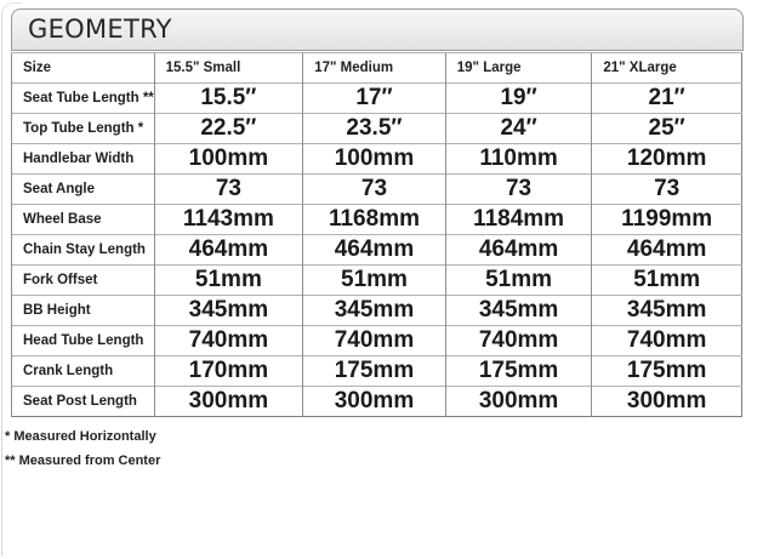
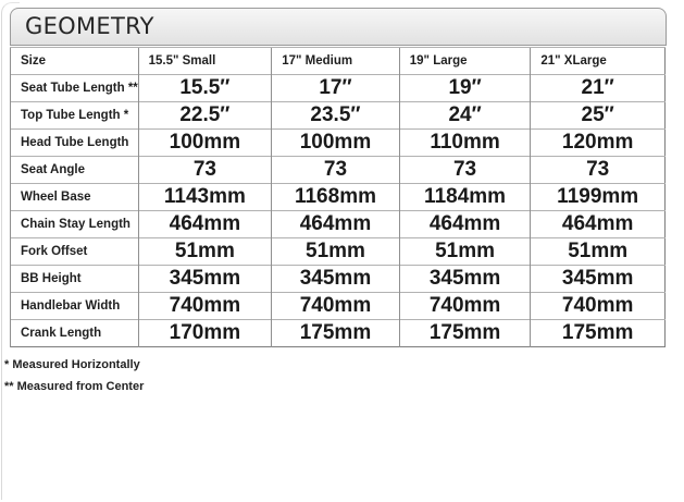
  GEOMETRY
  Size	15.5" Small	17" Medium	19" Large	21" XLarge
  Seat Tube Length **	15.5″	17″	19″	21″
  Top Tube Length *	22.5″	23.5″	24″	25″
- Handlebar Width	100mm	100mm	110mm	120mm
+ Head Tube Length	100mm	100mm	110mm	120mm
  Seat Angle	73	73	73	73
  Wheel Base	1143mm	1168mm	1184mm	1199mm
  Chain Stay Length	464mm	464mm	464mm	464mm
  Fork Offset	51mm	51mm	51mm	51mm
  BB Height	345mm	345mm	345mm	345mm
- Head Tube Length	740mm	740mm	740mm	740mm
+ Handlebar Width	740mm	740mm	740mm	740mm
  Crank Length	170mm	175mm	175mm	175mm
- Seat Post Length	300mm	300mm	300mm	300mm
  * Measured Horizontally
  ** Measured from Center
